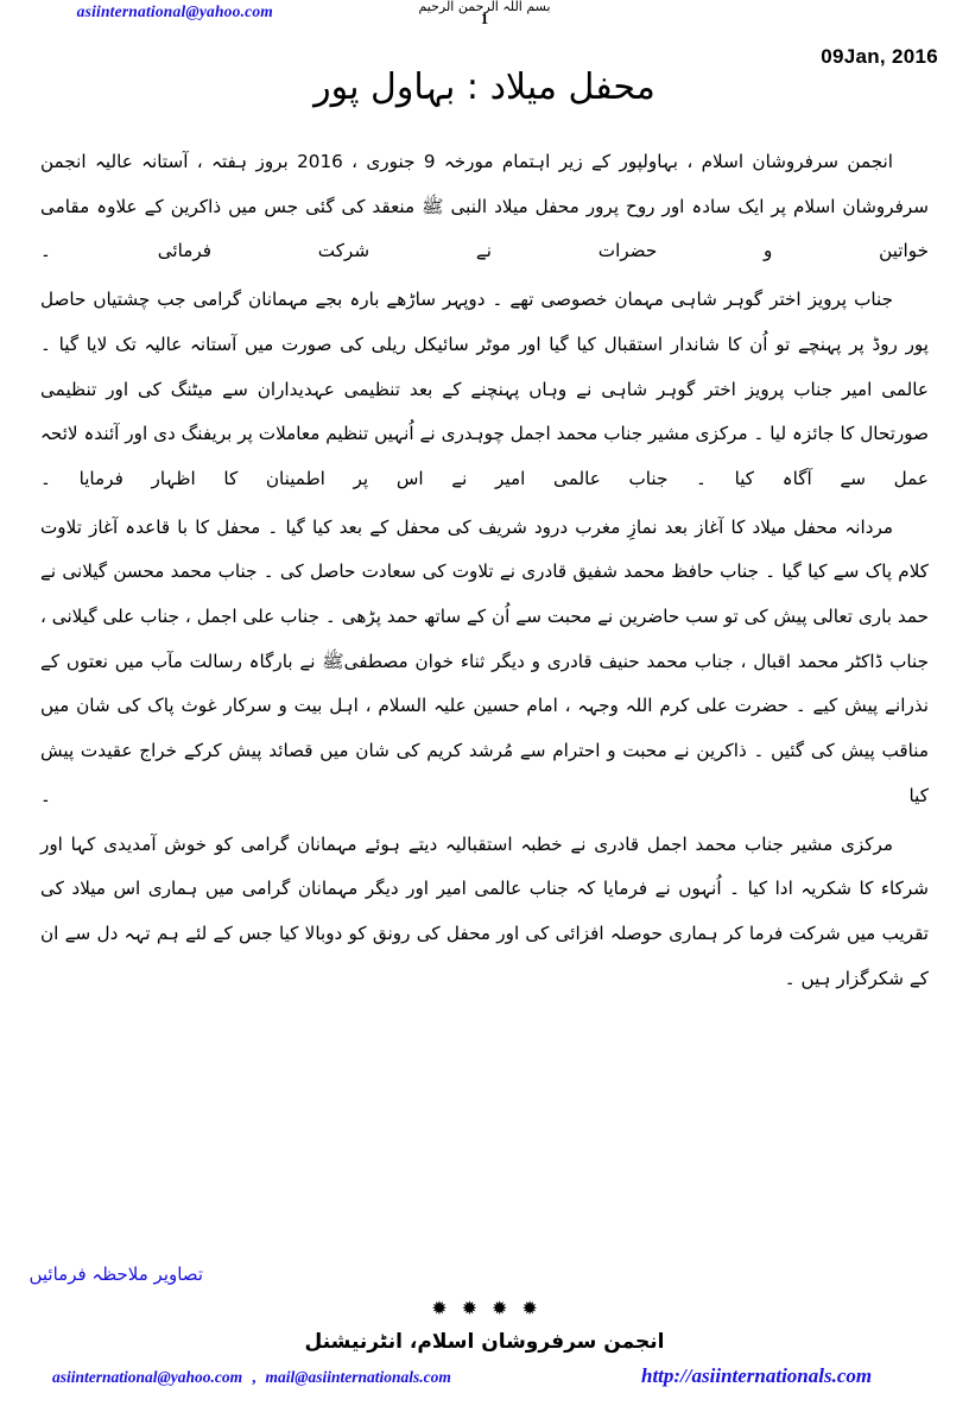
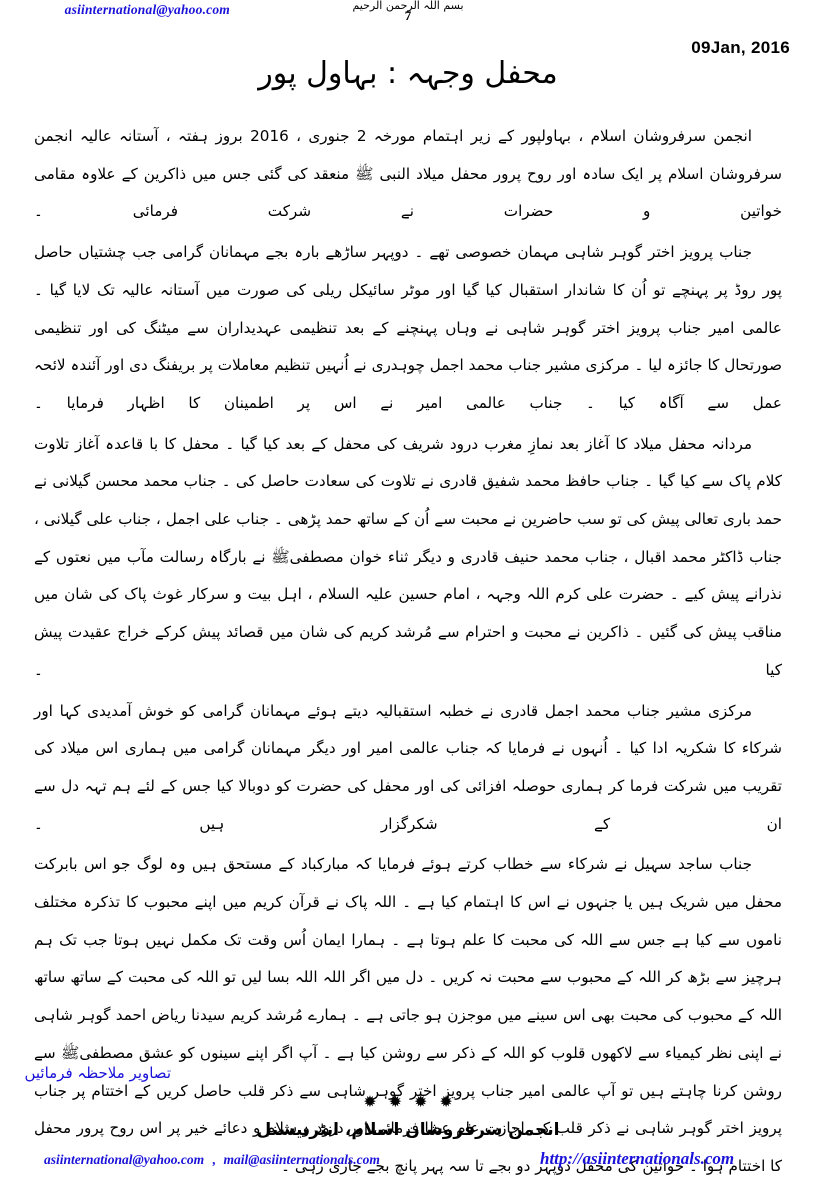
  asiinternational@yahoo.com
  بسم اللہ الرحمن الرحیم
- 1
+ 7
  09Jan, 2016
- محفل میلاد : بہاول پور
+ محفل وجہہ : بہاول پور
- انجمن سرفروشان اسلام ، بہاولپور کے زیر اہتمام مورخہ 9 جنوری ، 2016 بروز ہفتہ ، آستانہ عالیہ انجمن سرفروشان اسلام پر ایک سادہ اور روح پرور محفل میلاد النبی ﷺ منعقد کی گئی جس میں ذاکرین کے علاوہ مقامی خواتین و حضرات نے شرکت فرمائی ۔
+ انجمن سرفروشان اسلام ، بہاولپور کے زیر اہتمام مورخہ 2 جنوری ، 2016 بروز ہفتہ ، آستانہ عالیہ انجمن سرفروشان اسلام پر ایک سادہ اور روح پرور محفل میلاد النبی ﷺ منعقد کی گئی جس میں ذاکرین کے علاوہ مقامی خواتین و حضرات نے شرکت فرمائی ۔
  جناب پرویز اختر گوہر شاہی مہمان خصوصی تھے ۔ دوپہر ساڑھے بارہ بجے مہمانان گرامی جب چشتیاں حاصل پور روڈ پر پہنچے تو اُن کا شاندار استقبال کیا گیا اور موٹر سائیکل ریلی کی صورت میں آستانہ عالیہ تک لایا گیا ۔ عالمی امیر جناب پرویز اختر گوہر شاہی نے وہاں پہنچنے کے بعد تنظیمی عہدیداران سے میٹنگ کی اور تنظیمی صورتحال کا جائزہ لیا ۔ مرکزی مشیر جناب محمد اجمل چوہدری نے اُنہیں تنظیم معاملات پر بریفنگ دی اور آئندہ لائحہ عمل سے آگاہ کیا ۔ جناب عالمی امیر نے اس پر اطمینان کا اظہار فرمایا ۔
  مردانہ محفل میلاد کا آغاز بعد نمازِ مغرب درود شریف کی محفل کے بعد کیا گیا ۔ محفل کا با قاعدہ آغاز تلاوت کلام پاک سے کیا گیا ۔ جناب حافظ محمد شفیق قادری نے تلاوت کی سعادت حاصل کی ۔ جناب محمد محسن گیلانی نے حمد باری تعالی پیش کی تو سب حاضرین نے محبت سے اُن کے ساتھ حمد پڑھی ۔ جناب علی اجمل ، جناب علی گیلانی ، جناب ڈاکٹر محمد اقبال ، جناب محمد حنیف قادری و دیگر ثناء خوان مصطفیﷺ نے بارگاہ رسالت مآب میں نعتوں کے نذرانے پیش کیے ۔ حضرت علی کرم اللہ وجہہ ، امام حسین علیہ السلام ، اہل بیت و سرکار غوث پاک کی شان میں مناقب پیش کی گئیں ۔ ذاکرین نے محبت و احترام سے مُرشد کریم کی شان میں قصائد پیش کرکے خراج عقیدت پیش کیا ۔
- مرکزی مشیر جناب محمد اجمل قادری نے خطبہ استقبالیہ دیتے ہوئے مہمانان گرامی کو خوش آمدیدی کہا اور شرکاء کا شکریہ ادا کیا ۔ اُنہوں نے فرمایا کہ جناب عالمی امیر اور دیگر مہمانان گرامی میں ہماری اس میلاد کی تقریب میں شرکت فرما کر ہماری حوصلہ افزائی کی اور محفل کی رونق کو دوبالا کیا جس کے لئے ہم تہہ دل سے ان کے شکرگزار ہیں ۔
+ مرکزی مشیر جناب محمد اجمل قادری نے خطبہ استقبالیہ دیتے ہوئے مہمانان گرامی کو خوش آمدیدی کہا اور شرکاء کا شکریہ ادا کیا ۔ اُنہوں نے فرمایا کہ جناب عالمی امیر اور دیگر مہمانان گرامی میں ہماری اس میلاد کی تقریب میں شرکت فرما کر ہماری حوصلہ افزائی کی اور محفل کی حضرت کو دوبالا کیا جس کے لئے ہم تہہ دل سے ان کے شکرگزار ہیں ۔
+ جناب ساجد سہیل نے شرکاء سے خطاب کرتے ہوئے فرمایا کہ مبارکباد کے مستحق ہیں وہ لوگ جو اس بابرکت محفل میں شریک ہیں یا جنہوں نے اس کا اہتمام کیا ہے ۔ اللہ پاک نے قرآن کریم میں اپنے محبوب کا تذکرہ مختلف ناموں سے کیا ہے جس سے اللہ کی محبت کا علم ہوتا ہے ۔ ہمارا ایمان اُس وقت تک مکمل نہیں ہوتا جب تک ہم ہرچیز سے بڑھ کر اللہ کے محبوب سے محبت نہ کریں ۔ دل میں اگر اللہ اللہ بسا لیں تو اللہ کی محبت کے ساتھ ساتھ اللہ کے محبوب کی محبت بھی اس سینے میں موجزن ہو جاتی ہے ۔ ہمارے مُرشد کریم سیدنا ریاض احمد گوہر شاہی نے اپنی نظر کیمیاء سے لاکھوں قلوب کو اللہ کے ذکر سے روشن کیا ہے ۔ آپ اگر اپنے سینوں کو عشق مصطفیﷺ سے روشن کرنا چاہتے ہیں تو آپ عالمی امیر جناب پرویز اختر گوہر شاہی سے ذکر قلب حاصل کریں کے اختتام پر جناب پرویز اختر گوہر شاہی نے ذکر قلب کی اجازت عام عطا فرمائی اور درود و سلام و دعائے خیر پر اس روح پرور محفل کا اختتام ہوا ۔ خواتین کی محفل دوپہر دو بجے تا سہ پہر پانچ بجے جاری رہی ۔
  تصاویر ملاحظہ فرمائیں
  ✹ ✹ ✹ ✹
  انجمن سرفروشان اسلام، انٹرنیشنل
  asiinternational@yahoo.com , mail@asiinternationals.com
  http://asiinternationals.com
